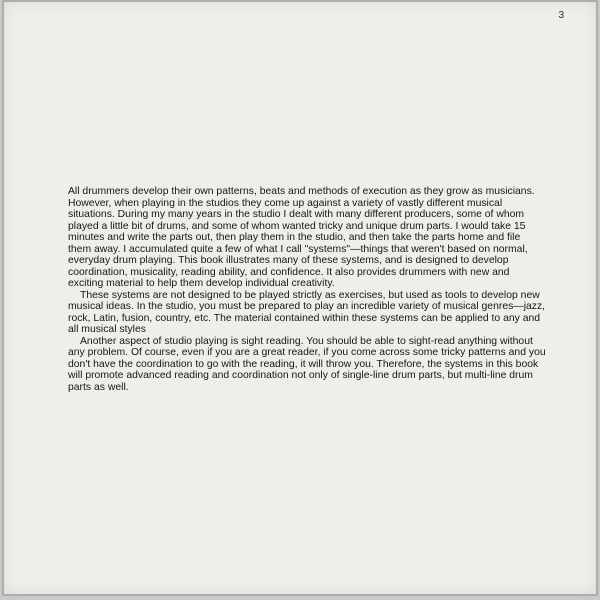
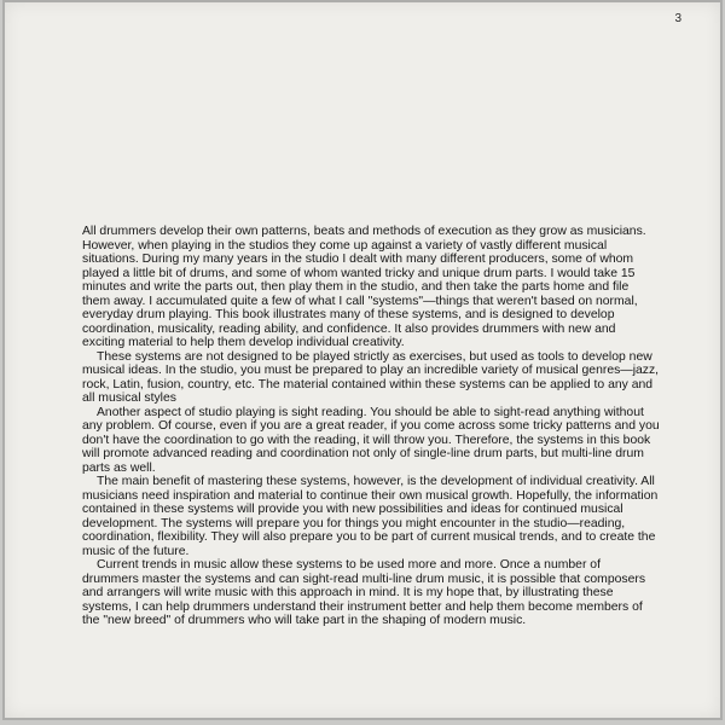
  3
  All drummers develop their own patterns, beats and methods of execution as they grow as musicians. However, when playing in the studios they come up against a variety of vastly different musical situations. During my many years in the studio I dealt with many different producers, some of whom played a little bit of drums, and some of whom wanted tricky and unique drum parts. I would take 15 minutes and write the parts out, then play them in the studio, and then take the parts home and file them away. I accumulated quite a few of what I call "systems"—things that weren't based on normal, everyday drum playing. This book illustrates many of these systems, and is designed to develop coordination, musicality, reading ability, and confidence. It also provides drummers with new and exciting material to help them develop individual creativity.
  These systems are not designed to be played strictly as exercises, but used as tools to develop new musical ideas. In the studio, you must be prepared to play an incredible variety of musical genres—jazz, rock, Latin, fusion, country, etc. The material contained within these systems can be applied to any and all musical styles
  Another aspect of studio playing is sight reading. You should be able to sight-read anything without any problem. Of course, even if you are a great reader, if you come across some tricky patterns and you don't have the coordination to go with the reading, it will throw you. Therefore, the systems in this book will promote advanced reading and coordination not only of single-line drum parts, but multi-line drum parts as well.
+ The main benefit of mastering these systems, however, is the development of individual creativity. All musicians need inspiration and material to continue their own musical growth. Hopefully, the information contained in these systems will provide you with new possibilities and ideas for continued musical development. The systems will prepare you for things you might encounter in the studio—reading, coordination, flexibility. They will also prepare you to be part of current musical trends, and to create the music of the future.
+ Current trends in music allow these systems to be used more and more. Once a number of drummers master the systems and can sight-read multi-line drum music, it is possible that composers and arrangers will write music with this approach in mind. It is my hope that, by illustrating these systems, I can help drummers understand their instrument better and help them become members of the "new breed" of drummers who will take part in the shaping of modern music.
